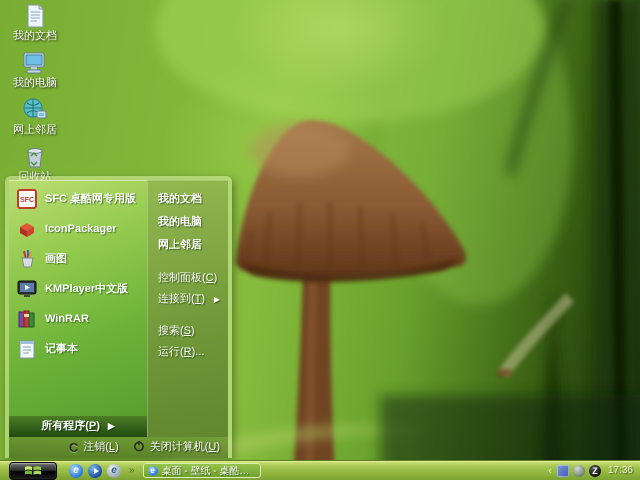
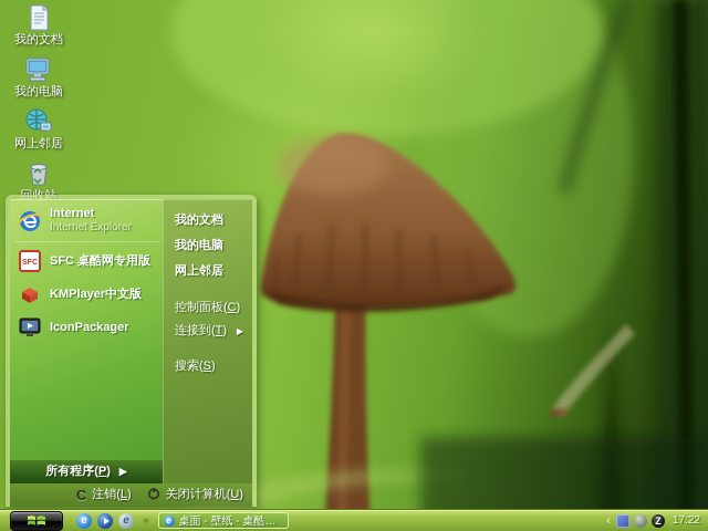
  我的文档
  我的电脑
  网上邻居
  回收站
+ Internet
+ Internet Explorer
  SFC 桌酷网专用版
- IconPackager
+ KMPlayer中文版
- 画图
- KMPlayer中文版
+ IconPackager
- WinRAR
- 记事本
  所有程序(P)
  ▶
  我的文档
  我的电脑
  网上邻居
  控制面板(C)
  连接到(T)
  ▶
  搜索(S)
- 运行(R)...
  C
  注销(L)
  关闭计算机(U)
  e
  e
  »
  e
  桌面 - 壁纸 - 桌酷壁..
  ‹
  Z
- 17:36
+ 17:22
